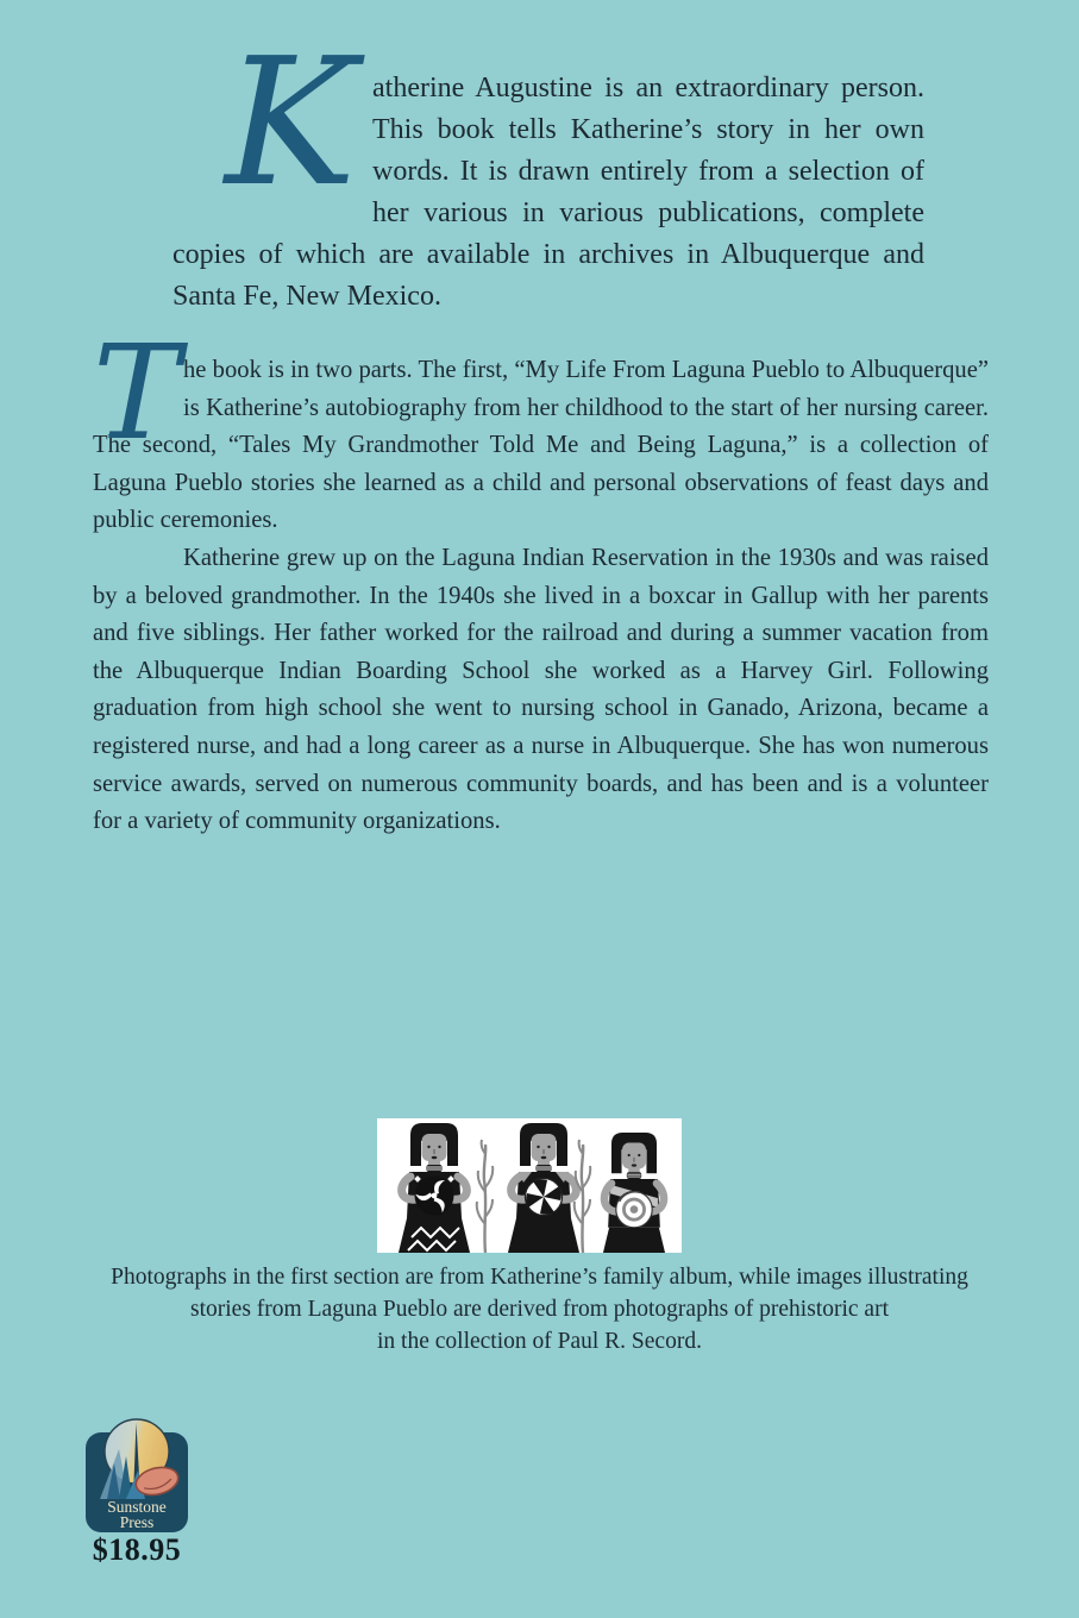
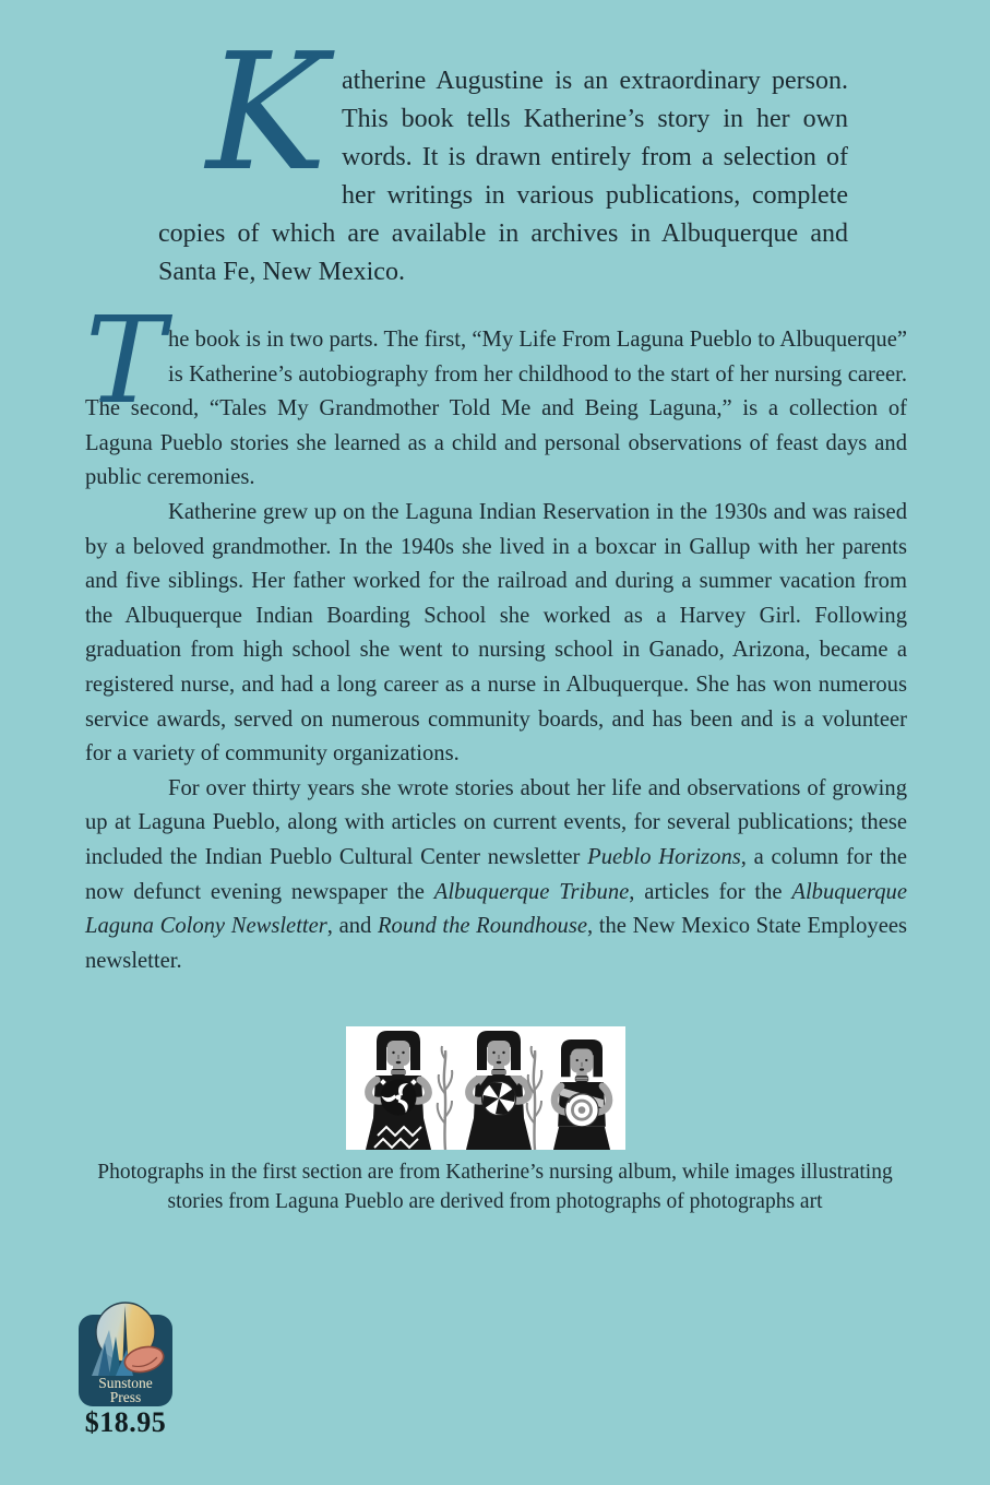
  K
- atherine Augustine is an extraordinary person. This book tells Katherine’s story in her own words. It is drawn entirely from a selection of her various in various publications, complete copies of which are available in archives in Albuquerque and Santa Fe, New Mexico.
+ atherine Augustine is an extraordinary person. This book tells Katherine’s story in her own words. It is drawn entirely from a selection of her writings in various publications, complete copies of which are available in archives in Albuquerque and Santa Fe, New Mexico.
  T
  he book is in two parts. The first, “My Life From Laguna Pueblo to Albuquerque” is Katherine’s autobiography from her childhood to the start of her nursing career. The second, “Tales My Grandmother Told Me and Being Laguna,” is a collection of Laguna Pueblo stories she learned as a child and personal observations of feast days and public ceremonies.
  Katherine grew up on the Laguna Indian Reservation in the 1930s and was raised by a beloved grandmother. In the 1940s she lived in a boxcar in Gallup with her parents and five siblings. Her father worked for the railroad and during a summer vacation from the Albuquerque Indian Boarding School she worked as a Harvey Girl. Following graduation from high school she went to nursing school in Ganado, Arizona, became a registered nurse, and had a long career as a nurse in Albuquerque. She has won numerous service awards, served on numerous community boards, and has been and is a volunteer for a variety of community organizations.
+ For over thirty years she wrote stories about her life and observations of growing up at Laguna Pueblo, along with articles on current events, for several publications; these included the Indian Pueblo Cultural Center newsletter Pueblo Horizons, a column for the now defunct evening newspaper the Albuquerque Tribune, articles for the Albuquerque Laguna Colony Newsletter, and Round the Roundhouse, the New Mexico State Employees newsletter.
- Photographs in the first section are from Katherine’s family album, while images illustrating
+ Photographs in the first section are from Katherine’s nursing album, while images illustrating
- stories from Laguna Pueblo are derived from photographs of prehistoric art
+ stories from Laguna Pueblo are derived from photographs of photographs art
- in the collection of Paul R. Secord.
  Sunstone
  Press
  $18.95
